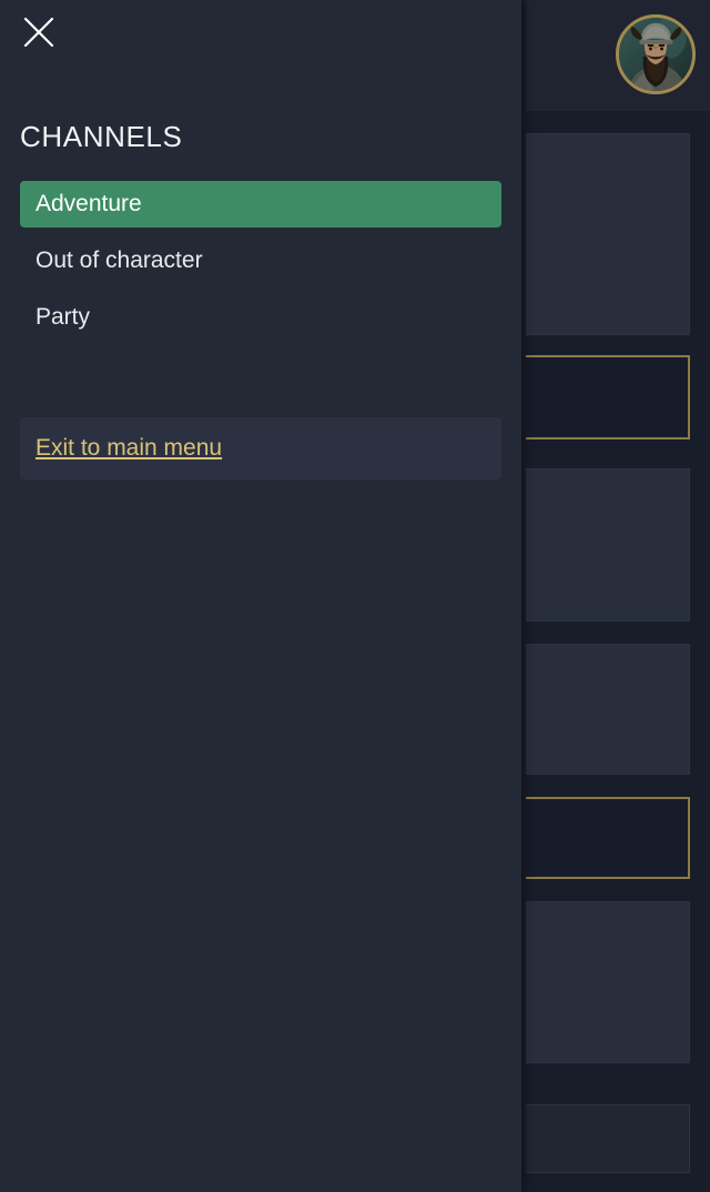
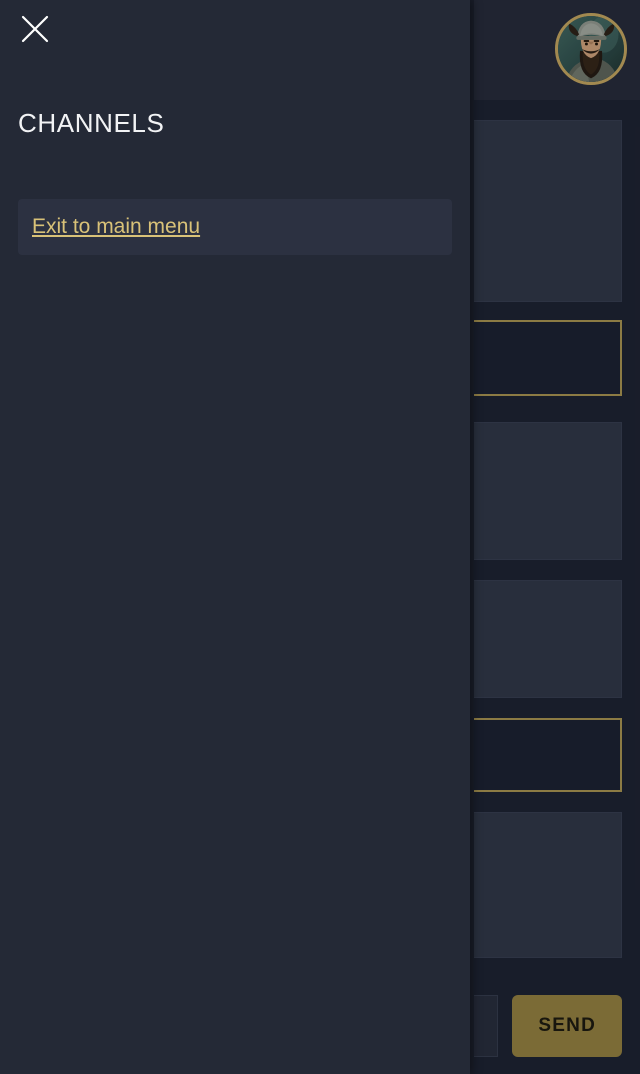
+ SEND
  CHANNELS
- Adventure
- Out of character
- Party
  Exit to main menu
